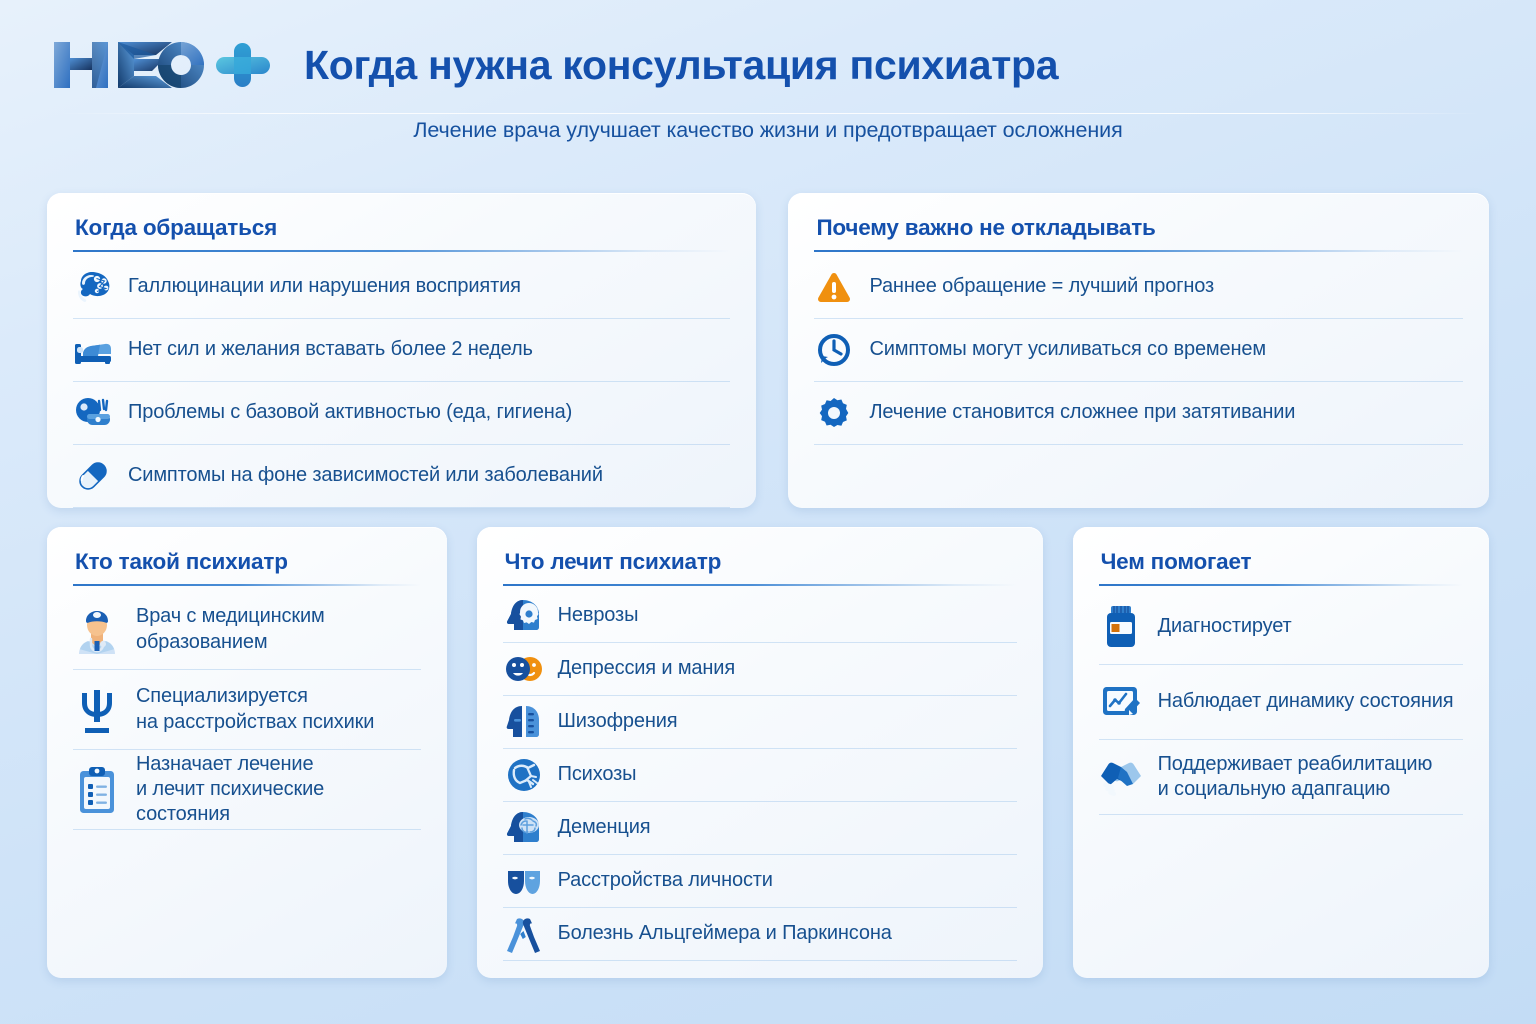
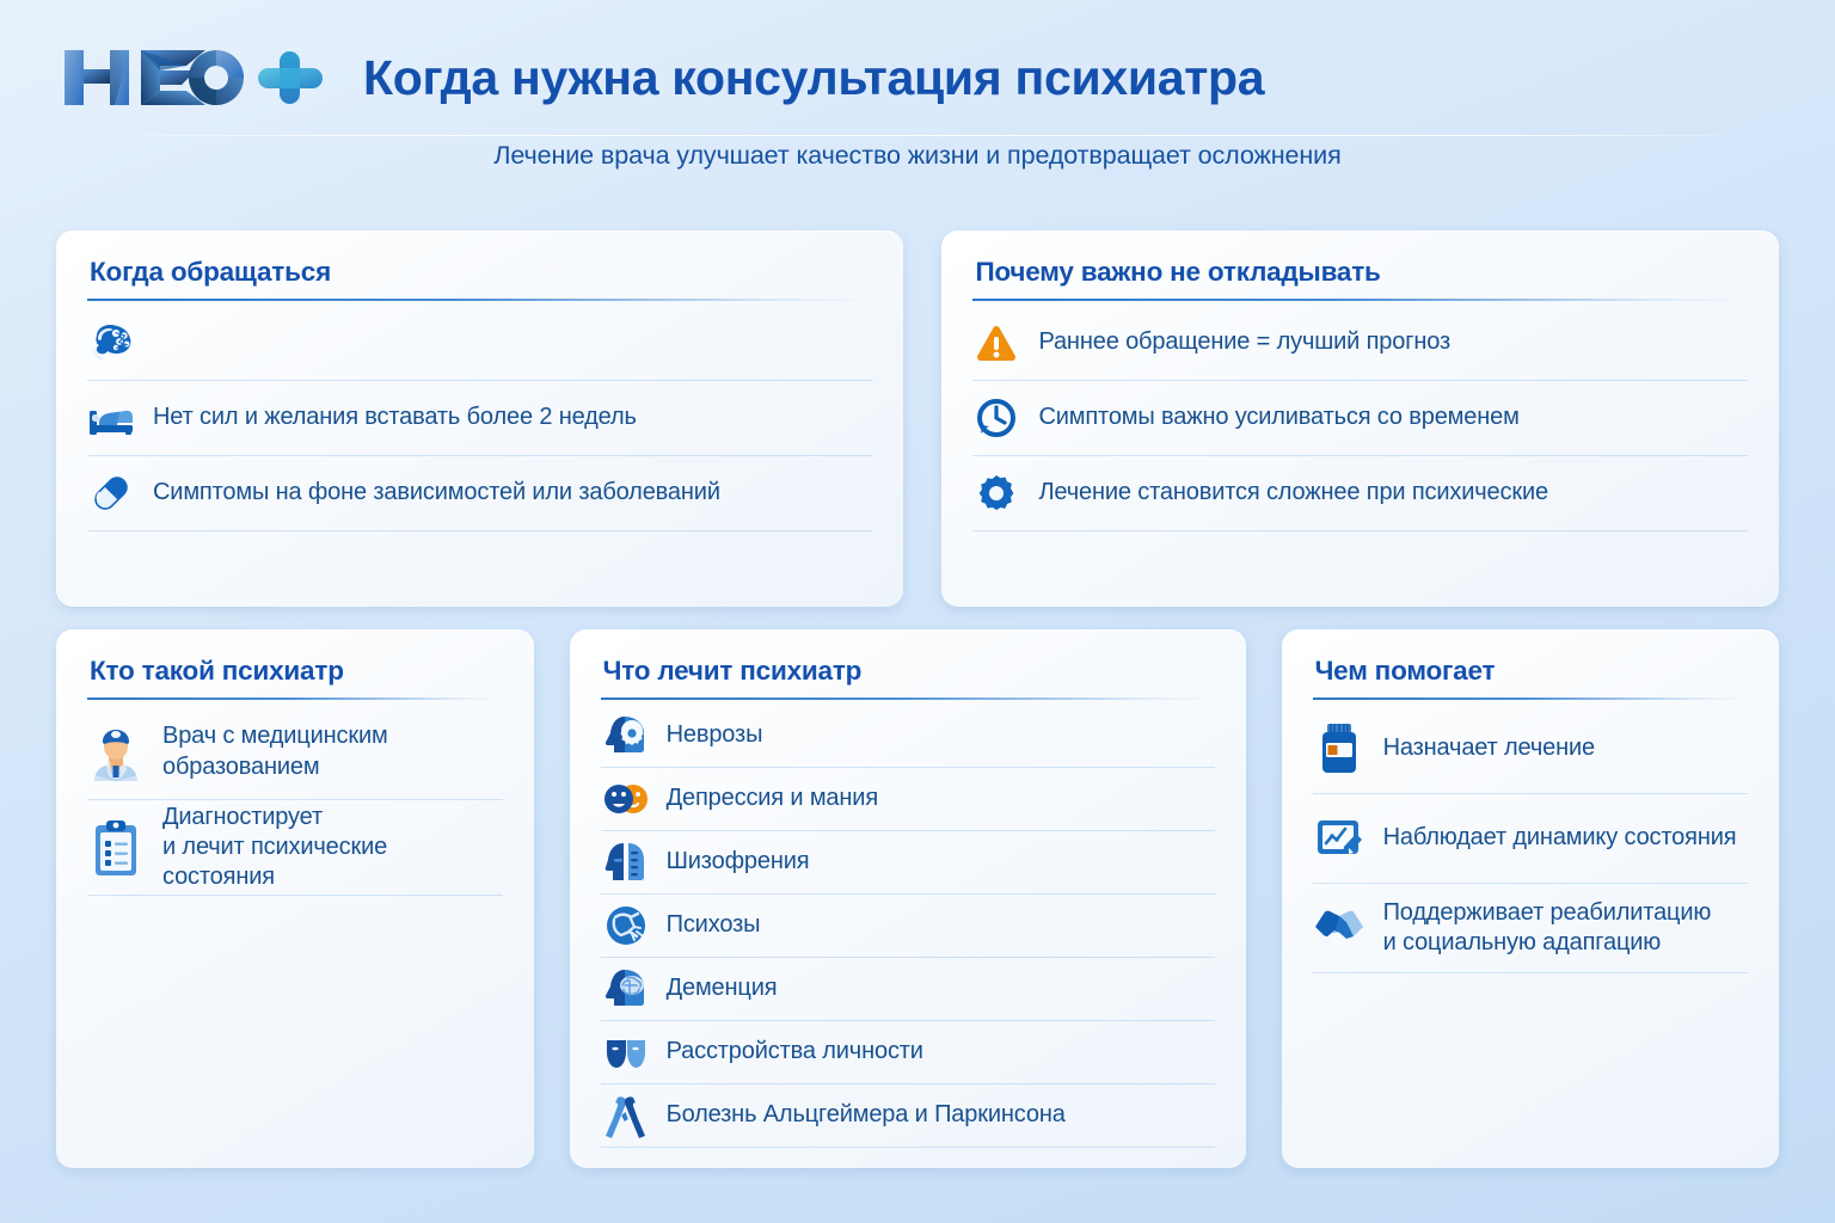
  Когда нужна консультация психиатра
  Лечение врача улучшает качество жизни и предотвращает осложнения
  Когда обращаться
- Галлюцинации или нарушения восприятия
  Нет сил и желания вставать более 2 недель
- Проблемы с базовой активностью (еда, гигиена)
  Симптомы на фоне зависимостей или заболеваний
  Почему важно не откладывать
  Раннее обращение = лучший прогноз
- Симптомы могут усиливаться со временем
+ Симптомы важно усиливаться со временем
- Лечение становится сложнее при затятивании
+ Лечение становится сложнее при психические
  Кто такой психиатр
  Врач с медицинским
  образованием
- Специализируется
- на расстройствах психики
- Назначает лечение
+ Диагностирует
  и лечит психические состояния
  Что лечит психиатр
  Неврозы
  Депрессия и мания
  Шизофрения
  Психозы
  Деменция
  Расстройства личности
  Болезнь Альцгеймера и Паркинсона
  Чем помогает
- Диагностирует
+ Назначает лечение
  Наблюдает динамику состояния
  Поддерживает реабилитацию
  и социальную адапгацию
